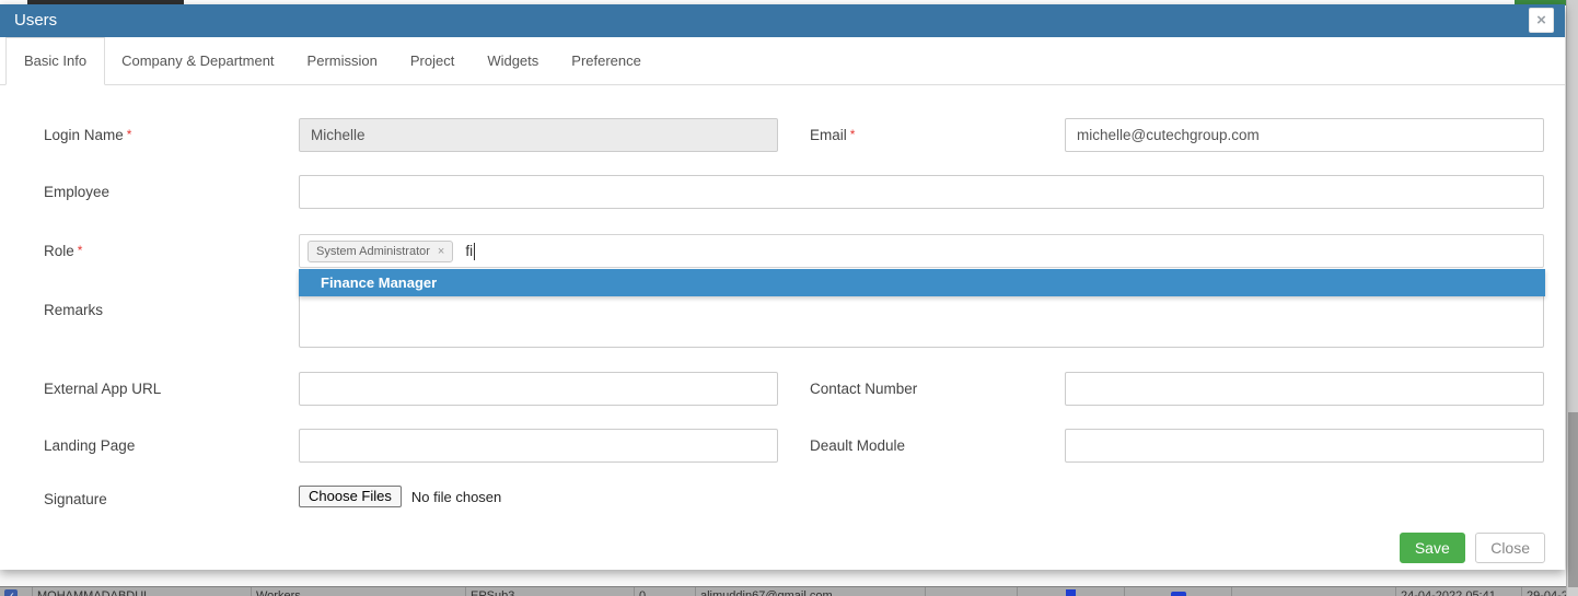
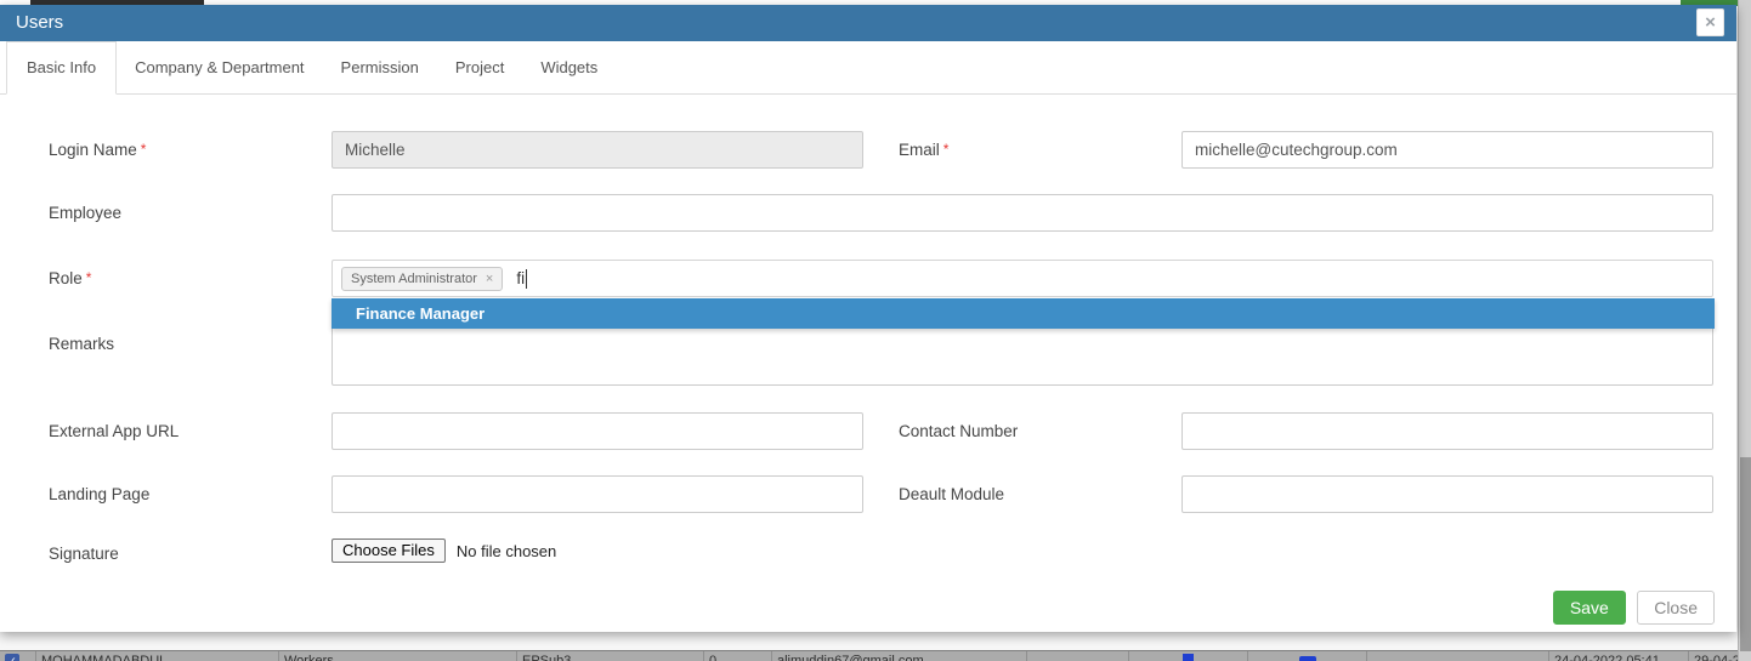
  Users
  ×
  Basic Info
  Company & Department
  Permission
  Project
  Widgets
- Preference
  Login Name *
  Michelle
  Email *
  michelle@cutechgroup.com
  Employee
  Role *
  System Administrator
  ×
  fi
  Finance Manager
  Remarks
  External App URL
  Contact Number
  Landing Page
  Deault Module
  Signature
  Choose Files
  No file chosen
  Save Close
